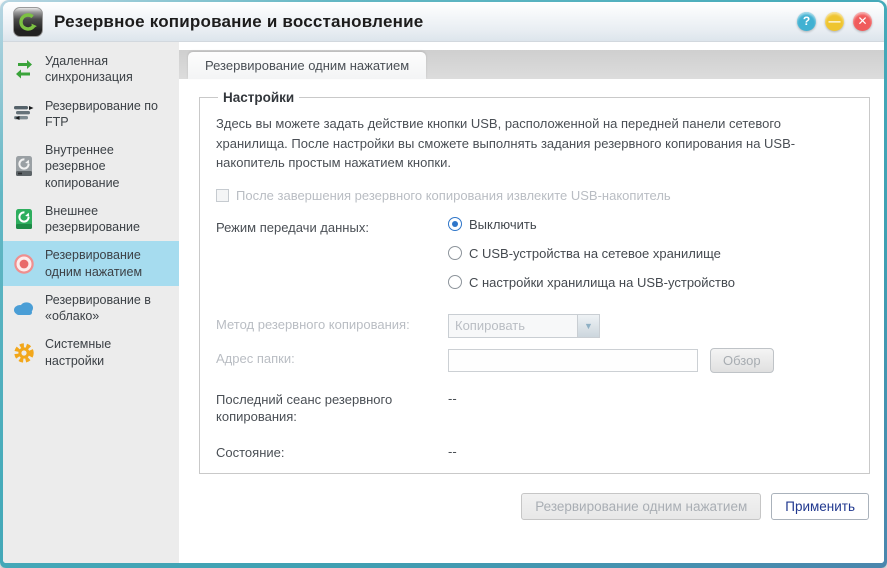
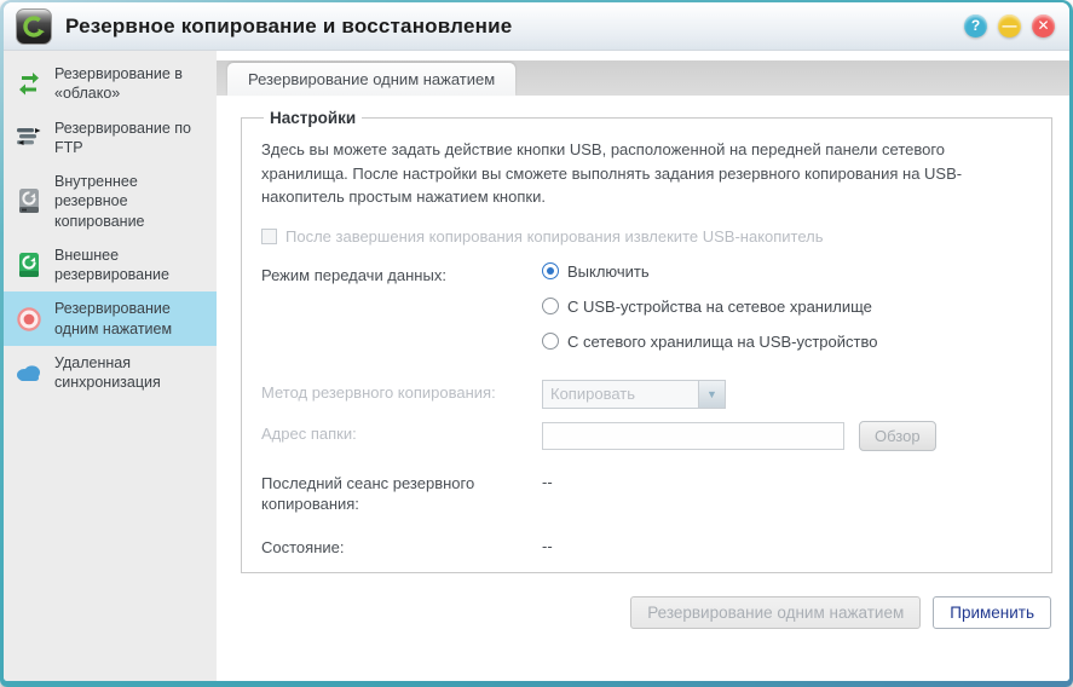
  Резервное копирование и восстановление
  ?
  —
  ✕
- Удаленная синхронизация
+ Резервирование в «облако»
  Резервирование по FTP
  Внутреннее резервное копирование
  Внешнее резервирование
  Резервирование одним нажатием
- Резервирование в «облако»
+ Удаленная синхронизация
- Системные настройки
  Резервирование одним нажатием
  Настройки
  Здесь вы можете задать действие кнопки USB, расположенной на передней панели сетевого хранилища. После настройки вы сможете выполнять задания резервного копирования на USB-накопитель простым нажатием кнопки.
- После завершения резервного копирования извлеките USB-накопитель
+ После завершения копирования копирования извлеките USB-накопитель
  Режим передачи данных:
  Выключить
  С USB-устройства на сетевое хранилище
- С настройки хранилища на USB-устройство
+ С сетевого хранилища на USB-устройство
  Метод резервного копирования:
  Копировать
  ▼
  Адрес папки:
  Обзор
  Последний сеанс резервного копирования:
  --
  Состояние:
  --
  Резервирование одним нажатием
  Применить
